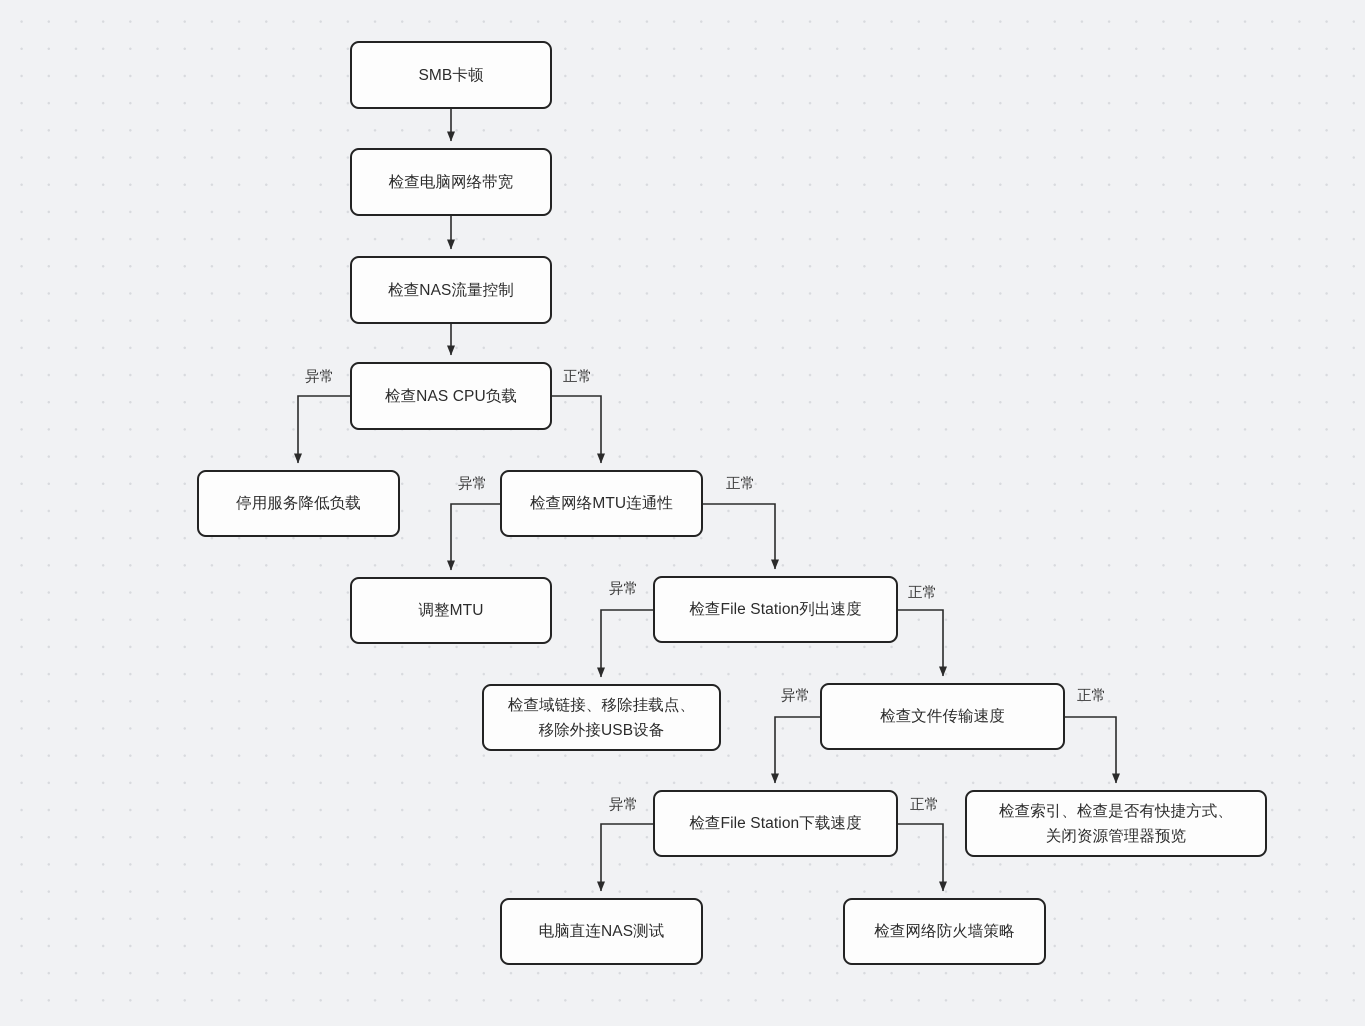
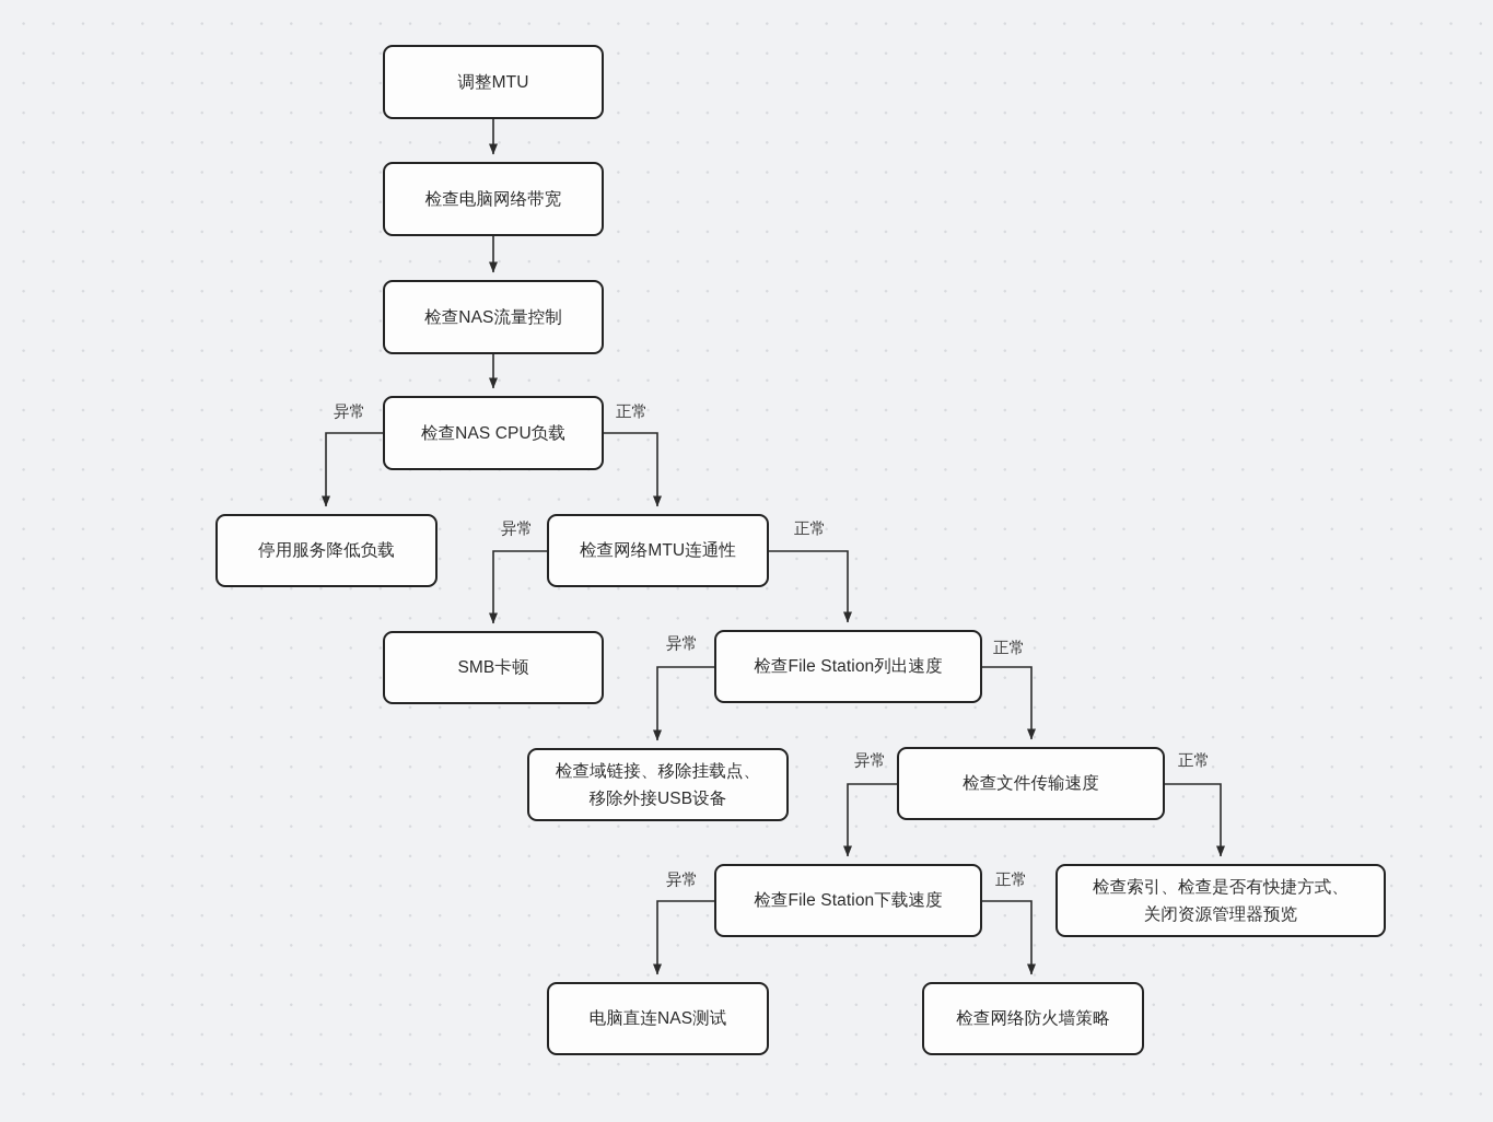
- SMB卡顿
+ 调整MTU
  检查电脑网络带宽
  检查NAS流量控制
  检查NAS CPU负载
  停用服务降低负载
  检查网络MTU连通性
- 调整MTU
+ SMB卡顿
  检查File Station列出速度
  检查域链接、移除挂载点、
  移除外接USB设备
  检查文件传输速度
  检查File Station下载速度
  检查索引、检查是否有快捷方式、
  关闭资源管理器预览
  电脑直连NAS测试
  检查网络防火墙策略
  异常
  正常
  异常
  正常
  异常
  正常
  异常
  正常
  异常
  正常
